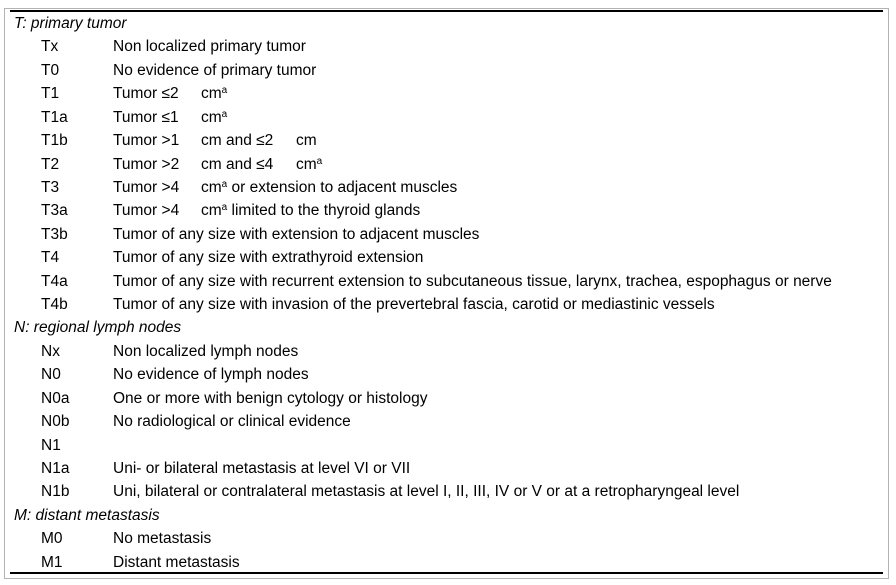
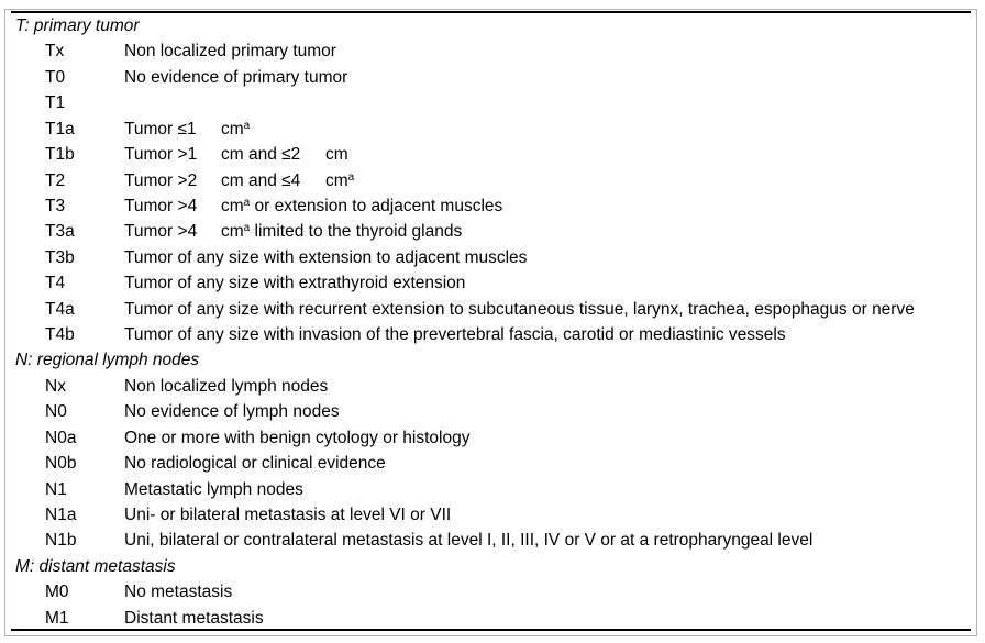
  T: primary tumor
  Tx
  Non localized primary tumor
  T0
  No evidence of primary tumor
  T1
- Tumor ≤2 cma
  T1a
  Tumor ≤1 cma
  T1b
  Tumor >1 cm and ≤2 cm
  T2
  Tumor >2 cm and ≤4 cma
  T3
  Tumor >4 cma or extension to adjacent muscles
  T3a
  Tumor >4 cma limited to the thyroid glands
  T3b
  Tumor of any size with extension to adjacent muscles
  T4
  Tumor of any size with extrathyroid extension
  T4a
  Tumor of any size with recurrent extension to subcutaneous tissue, larynx, trachea, espophagus or nerve
  T4b
  Tumor of any size with invasion of the prevertebral fascia, carotid or mediastinic vessels
  N: regional lymph nodes
  Nx
  Non localized lymph nodes
  N0
  No evidence of lymph nodes
  N0a
  One or more with benign cytology or histology
  N0b
  No radiological or clinical evidence
  N1
+ Metastatic lymph nodes
  N1a
  Uni- or bilateral metastasis at level VI or VII
  N1b
  Uni, bilateral or contralateral metastasis at level I, II, III, IV or V or at a retropharyngeal level
  M: distant metastasis
  M0
  No metastasis
  M1
  Distant metastasis
